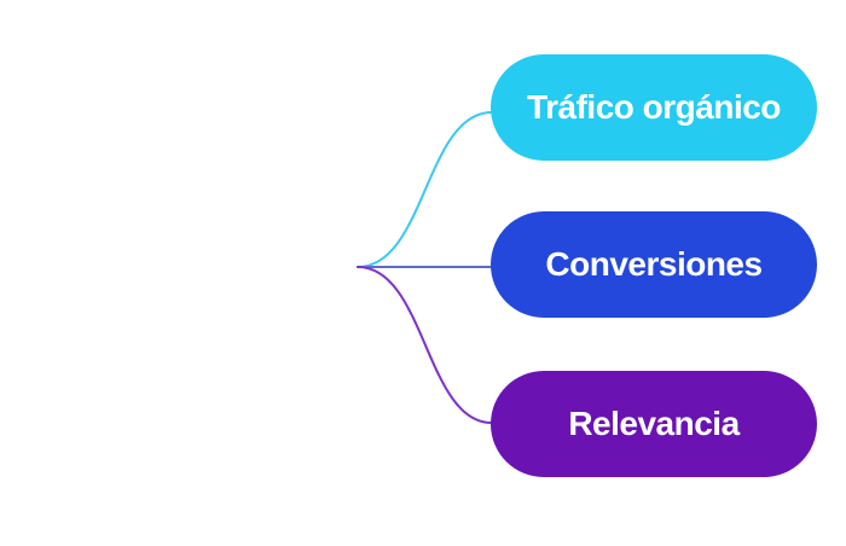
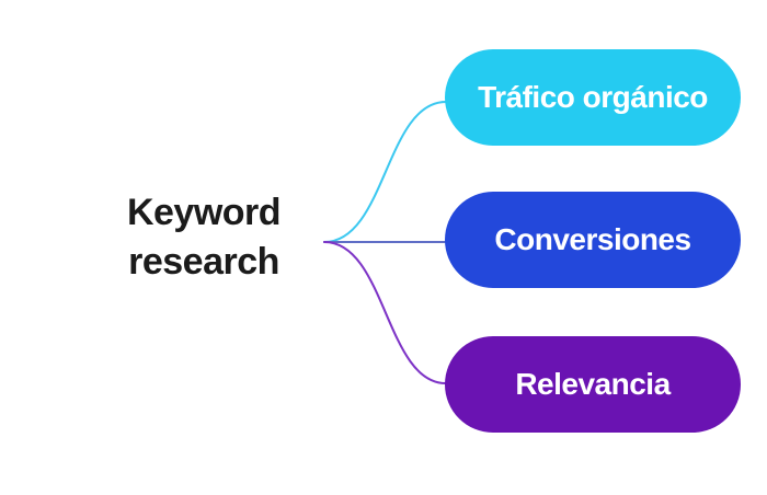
+ Keyword research
  Tráfico orgánico
  Conversiones
  Relevancia
